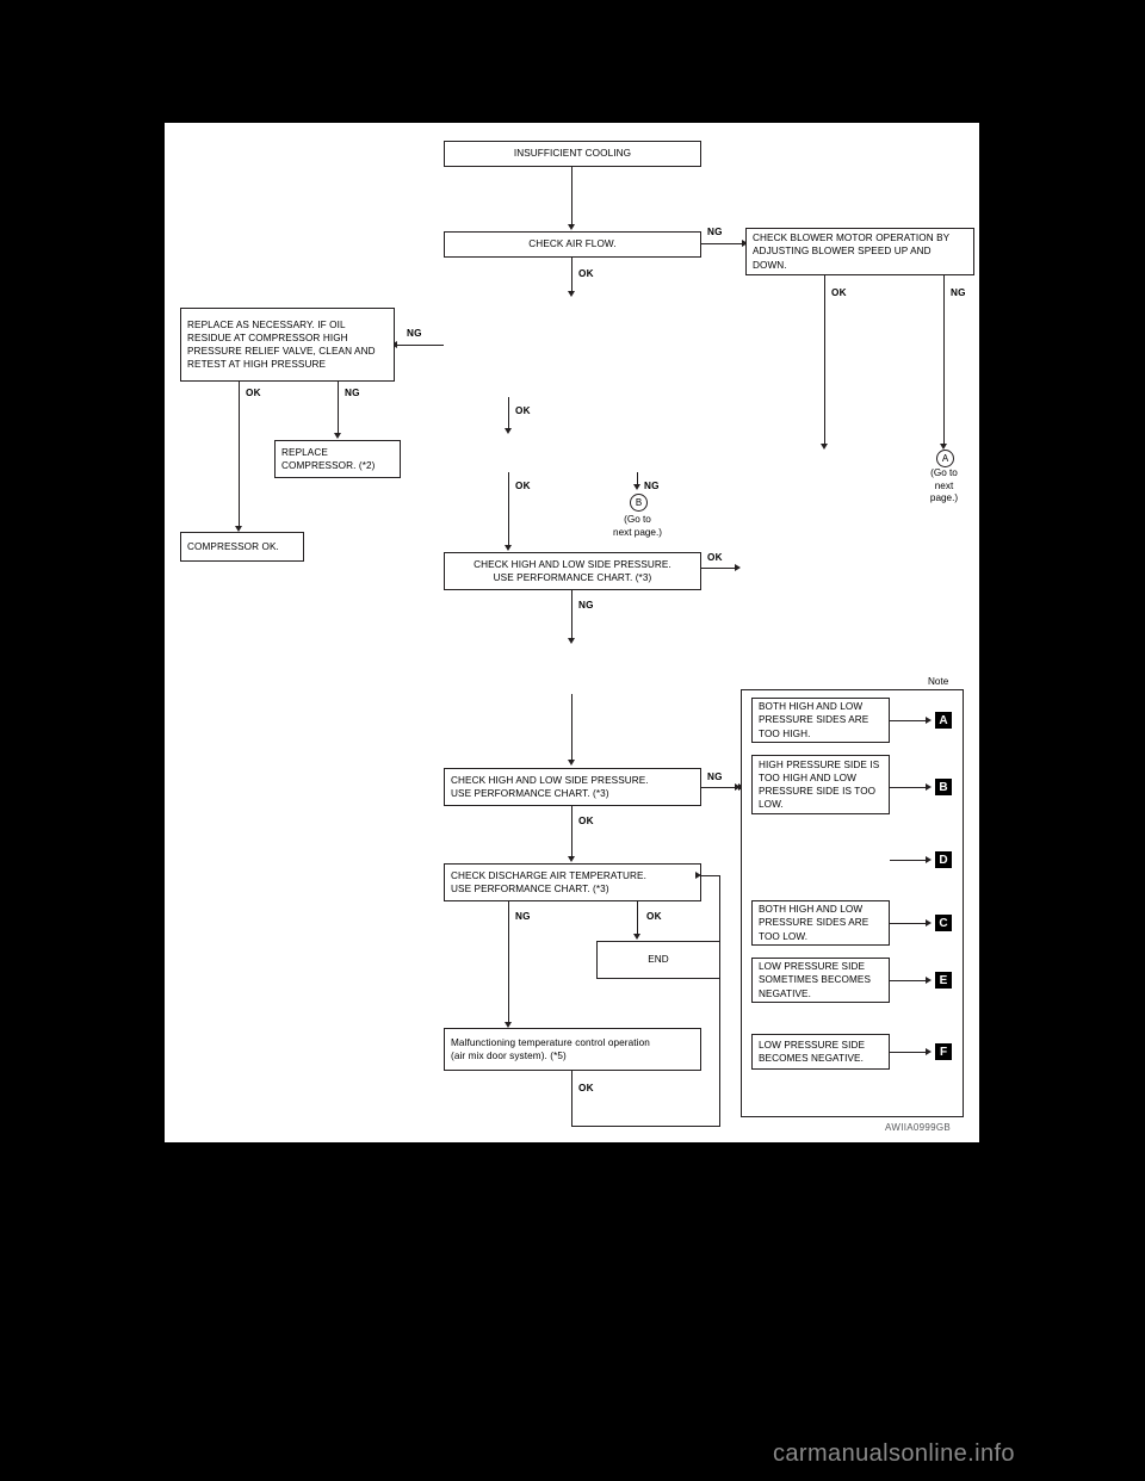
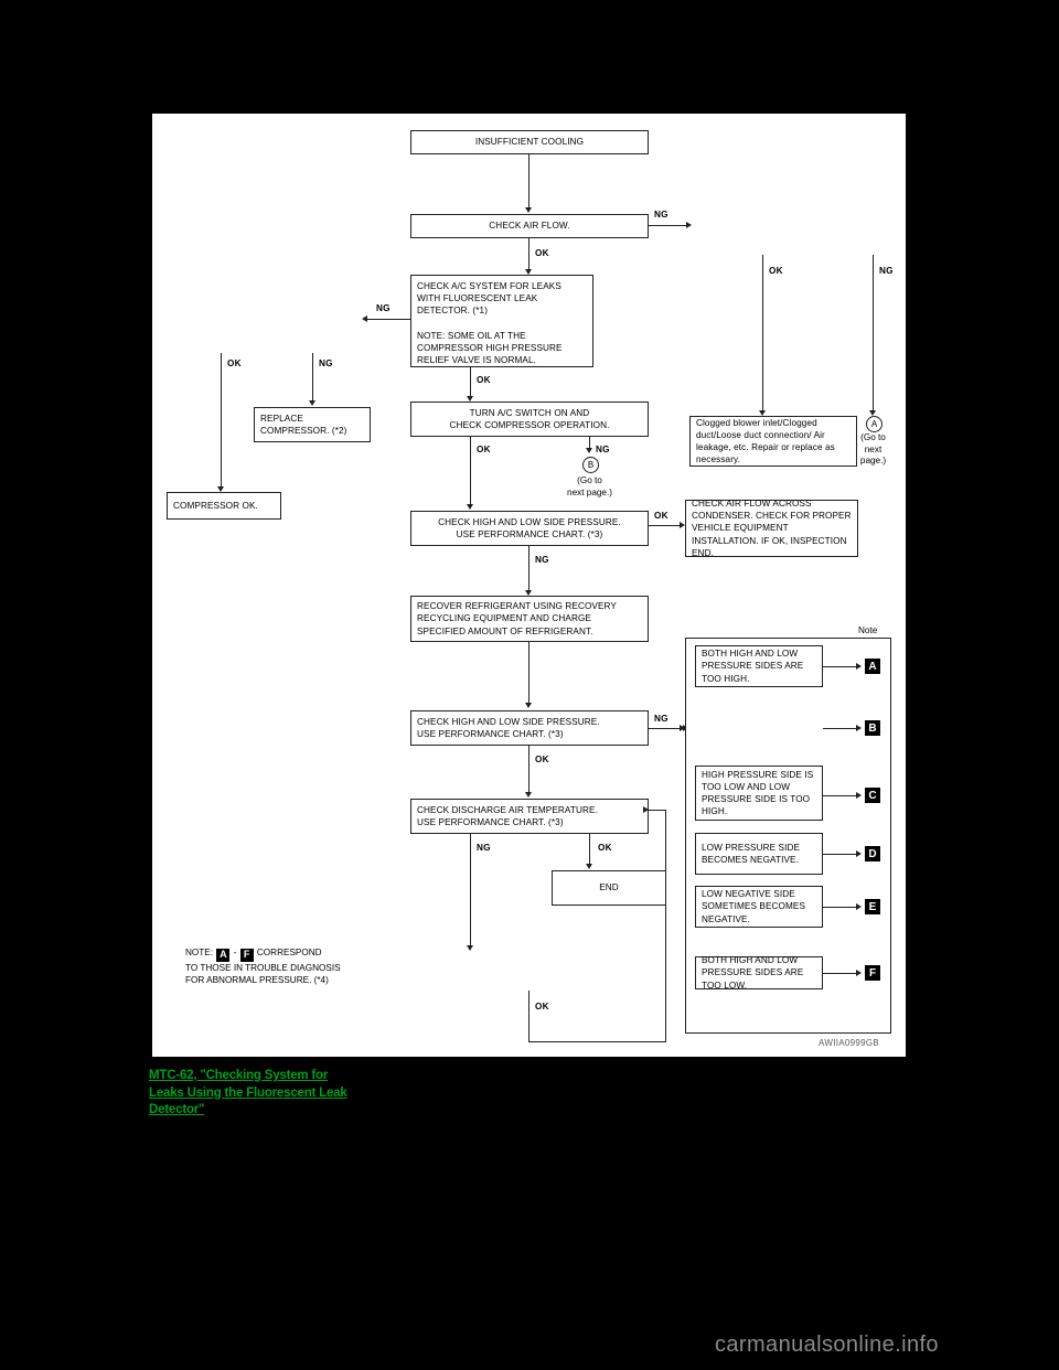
  INSUFFICIENT COOLING
  CHECK AIR FLOW.
  NG
  OK
- CHECK BLOWER MOTOR OPERATION BY ADJUSTING BLOWER SPEED UP AND DOWN.
  OK
  NG
+ CHECK A/C SYSTEM FOR LEAKS
+ WITH FLUORESCENT LEAK
+ DETECTOR. (*1)
+ NOTE: SOME OIL AT THE
+ COMPRESSOR HIGH PRESSURE
+ RELIEF VALVE IS NORMAL.
  NG
  OK
- REPLACE AS NECESSARY. IF OIL RESIDUE AT COMPRESSOR HIGH PRESSURE RELIEF VALVE, CLEAN AND RETEST AT HIGH PRESSURE
  OK
  NG
  REPLACE
  COMPRESSOR. (*2)
  COMPRESSOR OK.
+ TURN A/C SWITCH ON AND
+ CHECK COMPRESSOR OPERATION.
  OK
  NG
  B
  (Go to
  next page.)
+ Clogged blower inlet/Clogged duct/Loose duct connection/ Air leakage, etc. Repair or replace as necessary.
  A
  (Go to
  next
  page.)
  CHECK HIGH AND LOW SIDE PRESSURE.
  USE PERFORMANCE CHART. (*3)
  OK
  NG
+ CHECK AIR FLOW ACROSS CONDENSER. CHECK FOR PROPER VEHICLE EQUIPMENT INSTALLATION. IF OK, INSPECTION END.
+ RECOVER REFRIGERANT USING RECOVERY RECYCLING EQUIPMENT AND CHARGE SPECIFIED AMOUNT OF REFRIGERANT.
  CHECK HIGH AND LOW SIDE PRESSURE.
  USE PERFORMANCE CHART. (*3)
  NG
  OK
  CHECK DISCHARGE AIR TEMPERATURE.
  USE PERFORMANCE CHART. (*3)
  NG
  OK
  END
- Malfunctioning temperature control operation
- (air mix door system). (*5)
  OK
  Note
  BOTH HIGH AND LOW PRESSURE SIDES ARE TOO HIGH.
  A
- HIGH PRESSURE SIDE IS TOO HIGH AND LOW PRESSURE SIDE IS TOO LOW.
  B
+ HIGH PRESSURE SIDE IS TOO LOW AND LOW PRESSURE SIDE IS TOO HIGH.
- D
+ C
- BOTH HIGH AND LOW PRESSURE SIDES ARE TOO LOW.
+ LOW PRESSURE SIDE BECOMES NEGATIVE.
- C
+ D
- LOW PRESSURE SIDE SOMETIMES BECOMES NEGATIVE.
+ LOW NEGATIVE SIDE SOMETIMES BECOMES NEGATIVE.
  E
- LOW PRESSURE SIDE BECOMES NEGATIVE.
+ BOTH HIGH AND LOW PRESSURE SIDES ARE TOO LOW.
  F
+ NOTE: A - F CORRESPOND
+ TO THOSE IN TROUBLE DIAGNOSIS
+ FOR ABNORMAL PRESSURE. (*4)
  AWIIA0999GB
+ MTC-62, "Checking System for
+ Leaks Using the Fluorescent Leak
+ Detector"
  carmanualsonline.info
